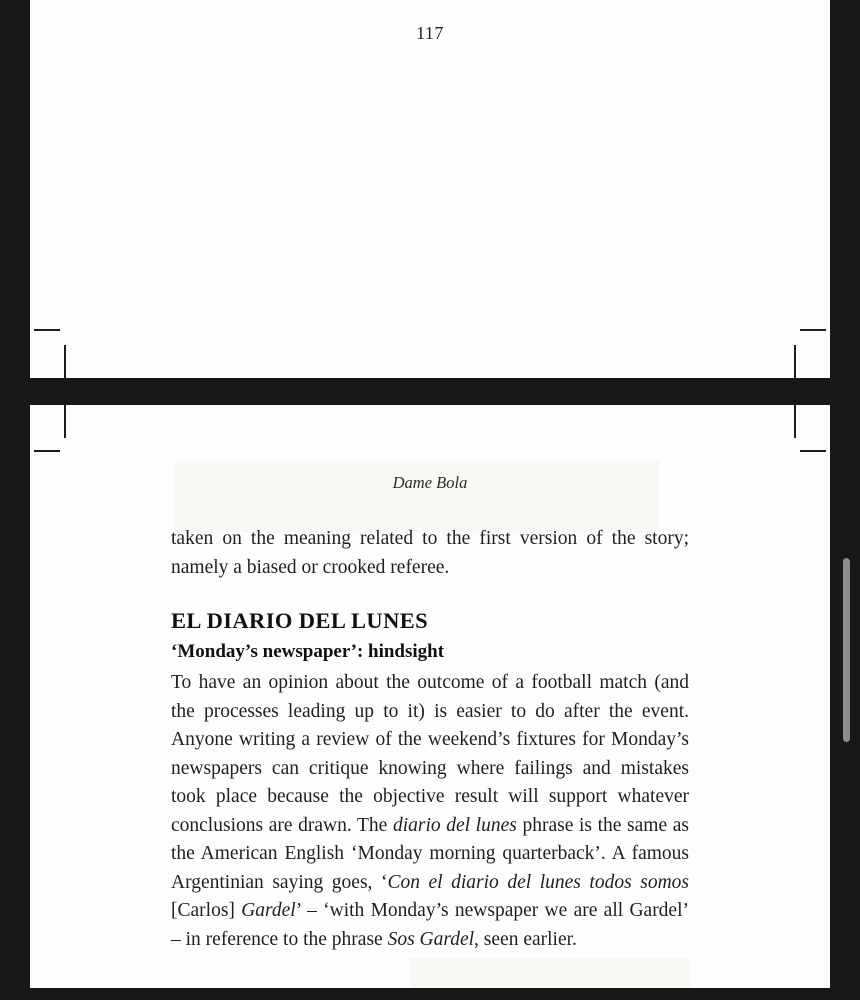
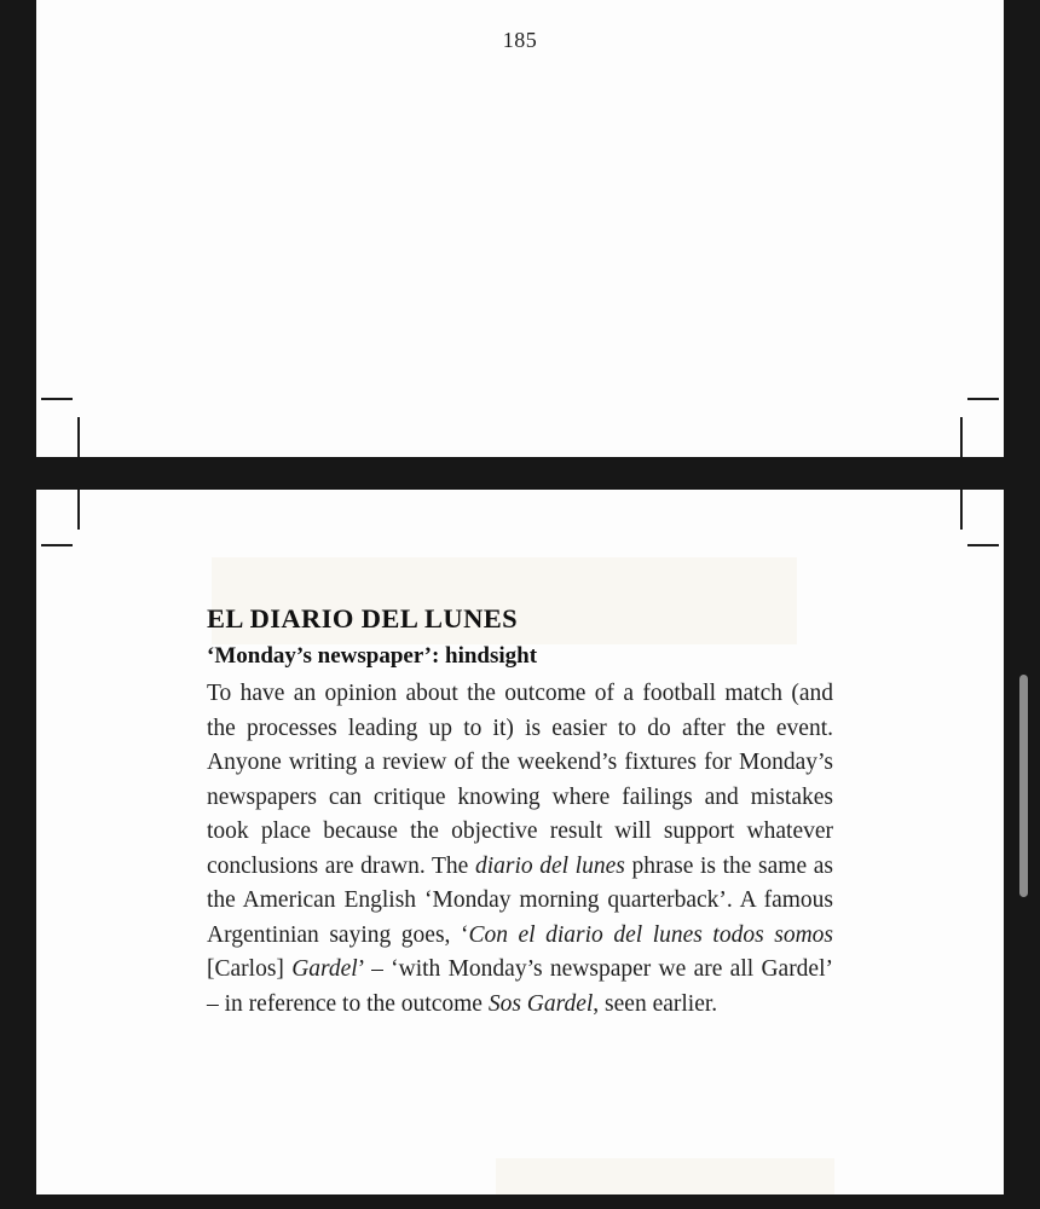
- 117
+ 185
- Dame Bola
- taken on the meaning related to the first version of the story; namely a biased or crooked referee.
  EL DIARIO DEL LUNES
  ‘Monday’s newspaper’: hindsight
- To have an opinion about the outcome of a football match (and the processes leading up to it) is easier to do after the event. Anyone writing a review of the weekend’s fixtures for Monday’s newspapers can critique knowing where failings and mistakes took place because the objective result will support whatever conclusions are drawn. The diario del lunes phrase is the same as the American English ‘Monday morning quarterback’. A famous Argentinian saying goes, ‘Con el diario del lunes todos somos [Carlos] Gardel’ – ‘with Monday’s newspaper we are all Gardel’ – in reference to the phrase Sos Gardel, seen earlier.
+ To have an opinion about the outcome of a football match (and the processes leading up to it) is easier to do after the event. Anyone writing a review of the weekend’s fixtures for Monday’s newspapers can critique knowing where failings and mistakes took place because the objective result will support whatever conclusions are drawn. The diario del lunes phrase is the same as the American English ‘Monday morning quarterback’. A famous Argentinian saying goes, ‘Con el diario del lunes todos somos [Carlos] Gardel’ – ‘with Monday’s newspaper we are all Gardel’ – in reference to the outcome Sos Gardel, seen earlier.
